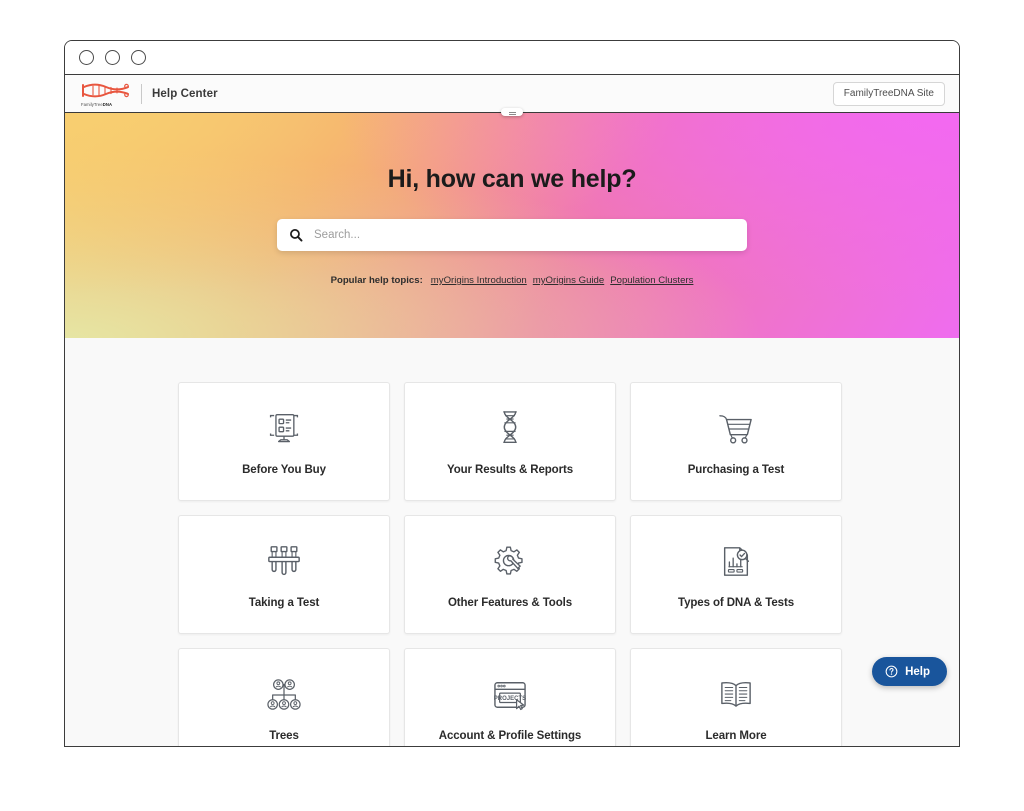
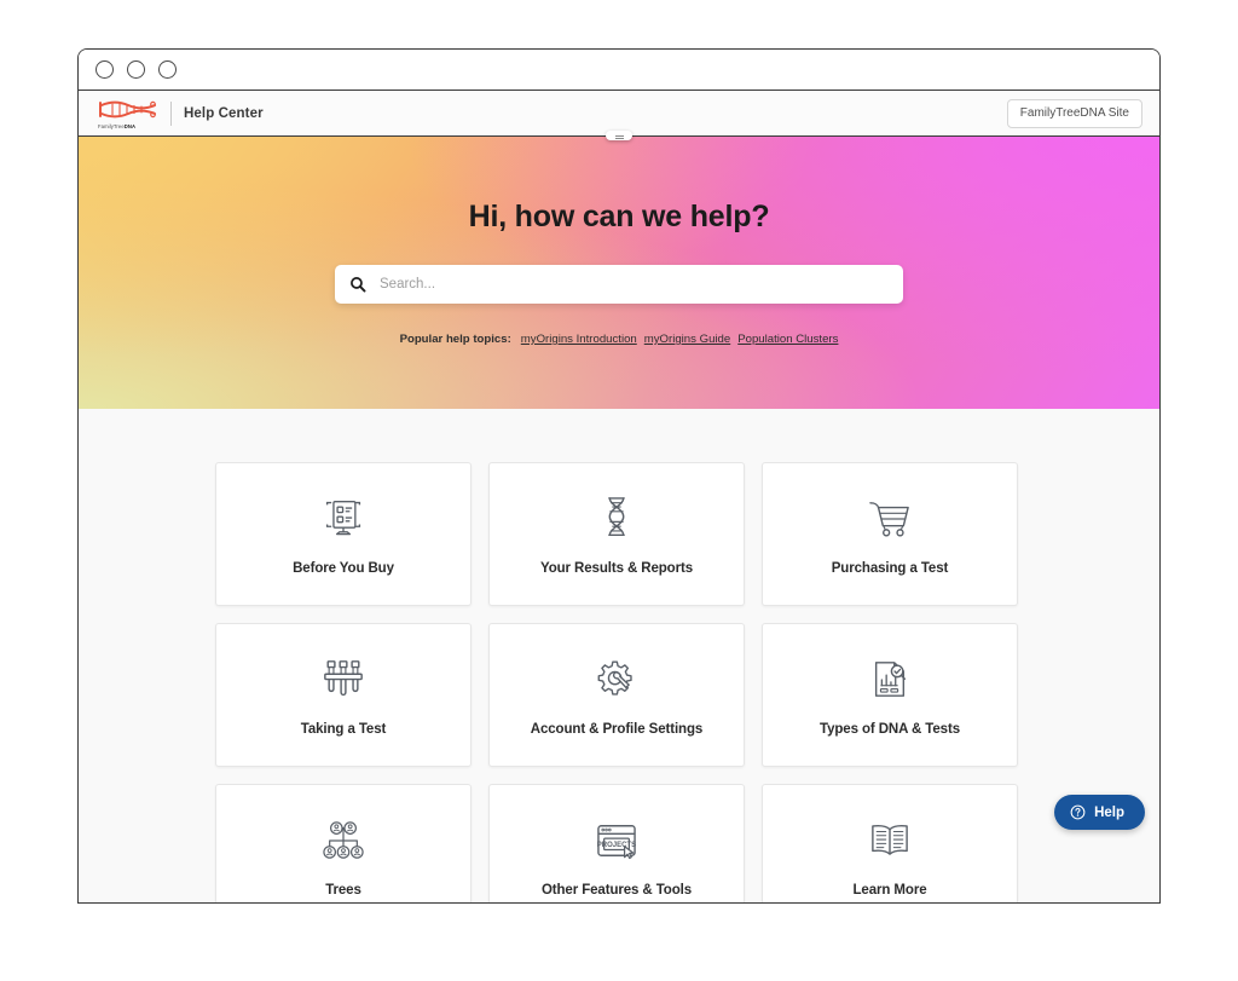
  Help Center
  FamilyTreeDNA Site
  Hi, how can we help?
  Search...
  Popular help topics:
  myOrigins Introduction
  myOrigins Guide
  Population Clusters
  Before You Buy
  Your Results & Reports
  Purchasing a Test
  Taking a Test
- Other Features & Tools
+ Account & Profile Settings
  Types of DNA & Tests
  Trees
- Account & Profile Settings
+ Other Features & Tools
  Learn More
  Help
